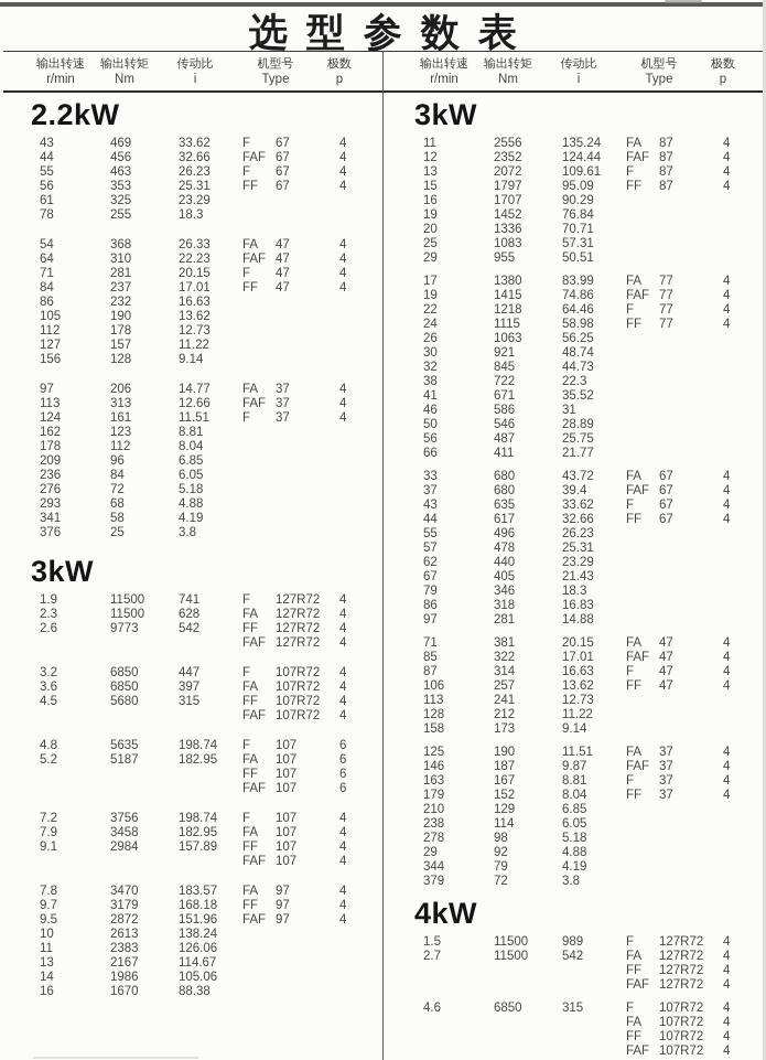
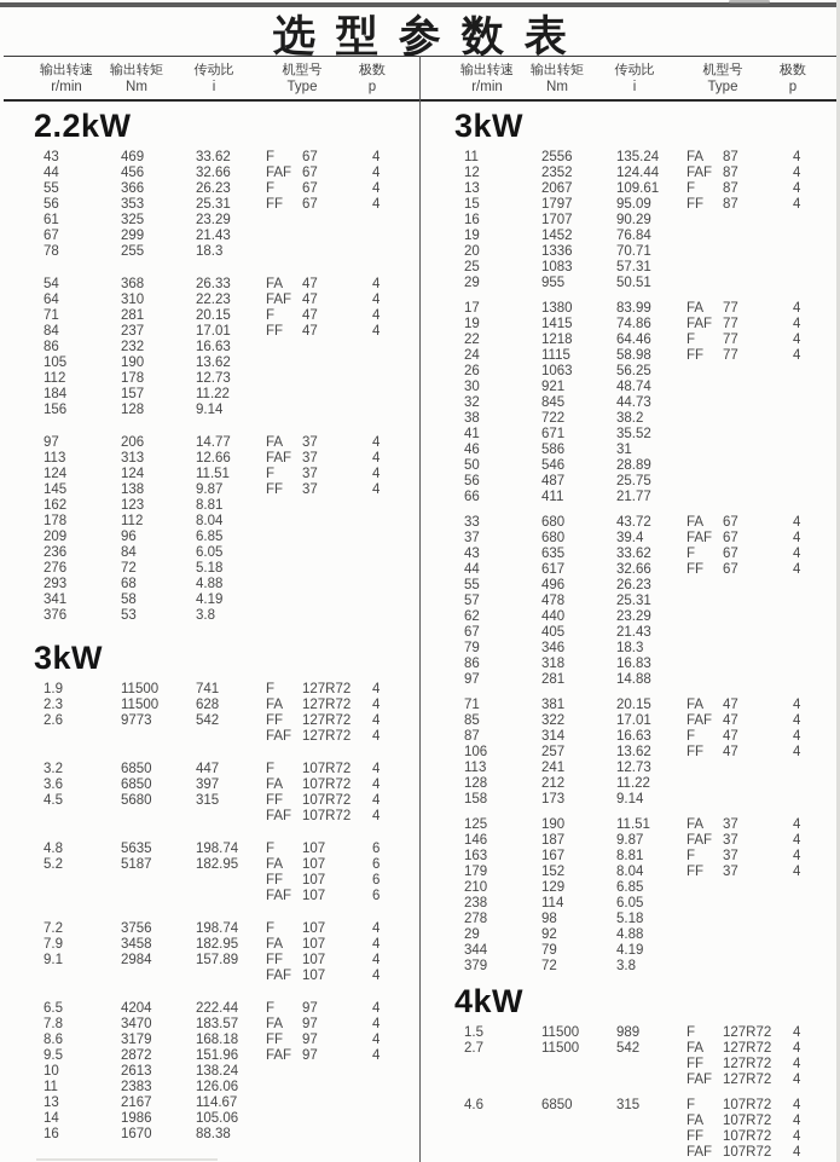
  选型参数表
  输出转速
  r/min
  输出转矩
  Nm
  传动比
  i
  机型号
  Type
  极数
  p
  输出转速
  r/min
  输出转矩
  Nm
  传动比
  i
  机型号
  Type
  极数
  p
  2.2kW
  43 469 33.62 F 67 4
  44 456 32.66 FAF 67 4
- 55 463 26.23 F 67 4
+ 55 366 26.23 F 67 4
  56 353 25.31 FF 67 4
  61 325 23.29
+ 67 299 21.43
  78 255 18.3
  54 368 26.33 FA 47 4
  64 310 22.23 FAF 47 4
  71 281 20.15 F 47 4
  84 237 17.01 FF 47 4
  86 232 16.63
  105 190 13.62
  112 178 12.73
- 127 157 11.22
+ 184 157 11.22
  156 128 9.14
  97 206 14.77 FA 37 4
  113 313 12.66 FAF 37 4
- 124 161 11.51 F 37 4
+ 124 124 11.51 F 37 4
+ 145 138 9.87 FF 37 4
  162 123 8.81
  178 112 8.04
  209 96 6.85
  236 84 6.05
  276 72 5.18
  293 68 4.88
  341 58 4.19
- 376 25 3.8
+ 376 53 3.8
  3kW
  1.9 11500 741 F 127R72 4
  2.3 11500 628 FA 127R72 4
  2.6 9773 542 FF 127R72 4
  FAF 127R72 4
  3.2 6850 447 F 107R72 4
  3.6 6850 397 FA 107R72 4
  4.5 5680 315 FF 107R72 4
  FAF 107R72 4
  4.8 5635 198.74 F 107 6
  5.2 5187 182.95 FA 107 6
  FF 107 6
  FAF 107 6
  7.2 3756 198.74 F 107 4
  7.9 3458 182.95 FA 107 4
  9.1 2984 157.89 FF 107 4
  FAF 107 4
+ 6.5 4204 222.44 F 97 4
  7.8 3470 183.57 FA 97 4
- 9.7 3179 168.18 FF 97 4
+ 8.6 3179 168.18 FF 97 4
  9.5 2872 151.96 FAF 97 4
  10 2613 138.24
  11 2383 126.06
  13 2167 114.67
  14 1986 105.06
  16 1670 88.38
  3kW
  11 2556 135.24 FA 87 4
  12 2352 124.44 FAF 87 4
- 13 2072 109.61 F 87 4
+ 13 2067 109.61 F 87 4
  15 1797 95.09 FF 87 4
  16 1707 90.29
  19 1452 76.84
  20 1336 70.71
  25 1083 57.31
  29 955 50.51
  17 1380 83.99 FA 77 4
  19 1415 74.86 FAF 77 4
  22 1218 64.46 F 77 4
  24 1115 58.98 FF 77 4
  26 1063 56.25
  30 921 48.74
  32 845 44.73
- 38 722 22.3
+ 38 722 38.2
  41 671 35.52
  46 586 31
  50 546 28.89
  56 487 25.75
  66 411 21.77
  33 680 43.72 FA 67 4
  37 680 39.4 FAF 67 4
  43 635 33.62 F 67 4
  44 617 32.66 FF 67 4
  55 496 26.23
  57 478 25.31
  62 440 23.29
  67 405 21.43
  79 346 18.3
  86 318 16.83
  97 281 14.88
  71 381 20.15 FA 47 4
  85 322 17.01 FAF 47 4
  87 314 16.63 F 47 4
  106 257 13.62 FF 47 4
  113 241 12.73
  128 212 11.22
  158 173 9.14
  125 190 11.51 FA 37 4
  146 187 9.87 FAF 37 4
  163 167 8.81 F 37 4
  179 152 8.04 FF 37 4
  210 129 6.85
  238 114 6.05
  278 98 5.18
  29 92 4.88
  344 79 4.19
  379 72 3.8
  4kW
  1.5 11500 989 F 127R72 4
  2.7 11500 542 FA 127R72 4
  FF 127R72 4
  FAF 127R72 4
  4.6 6850 315 F 107R72 4
  FA 107R72 4
  FF 107R72 4
  FAF 107R72 4
